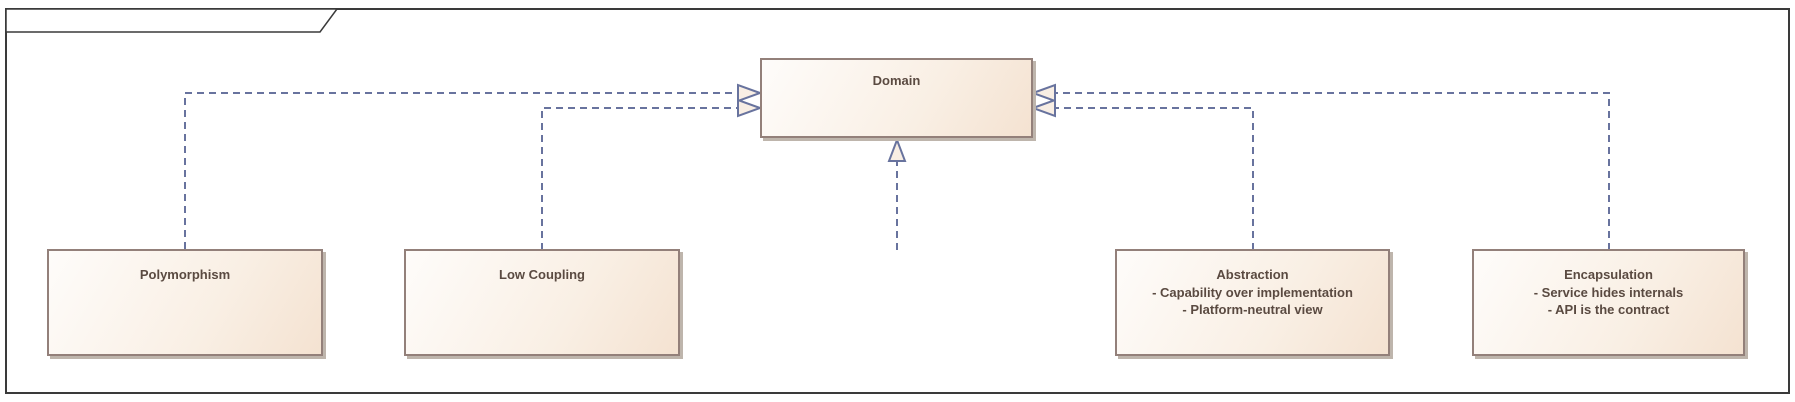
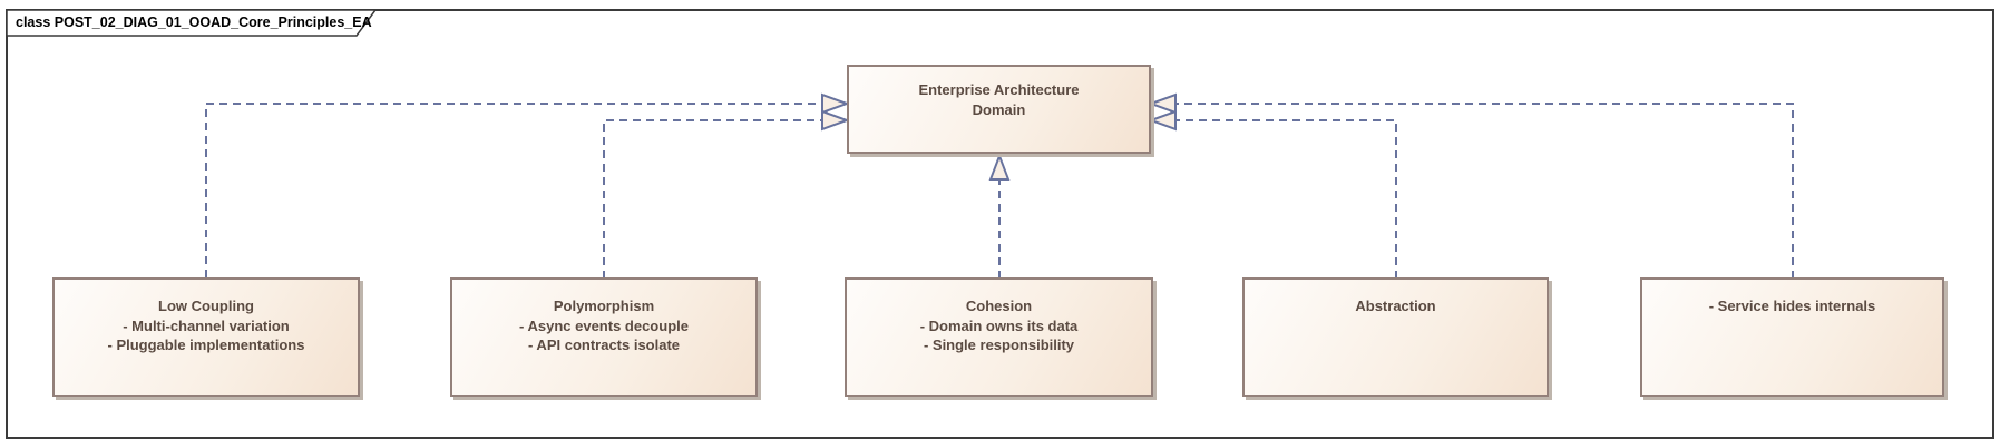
+ class POST_02_DIAG_01_OOAD_Core_Principles_EA
+ Enterprise Architecture
  Domain
- Polymorphism
+ Low Coupling
+ - Multi-channel variation
+ - Pluggable implementations
- Low Coupling
+ Polymorphism
+ - Async events decouple
+ - API contracts isolate
+ Cohesion
+ - Domain owns its data
+ - Single responsibility
  Abstraction
- - Capability over implementation
- - Platform-neutral view
- Encapsulation
  - Service hides internals
- - API is the contract
